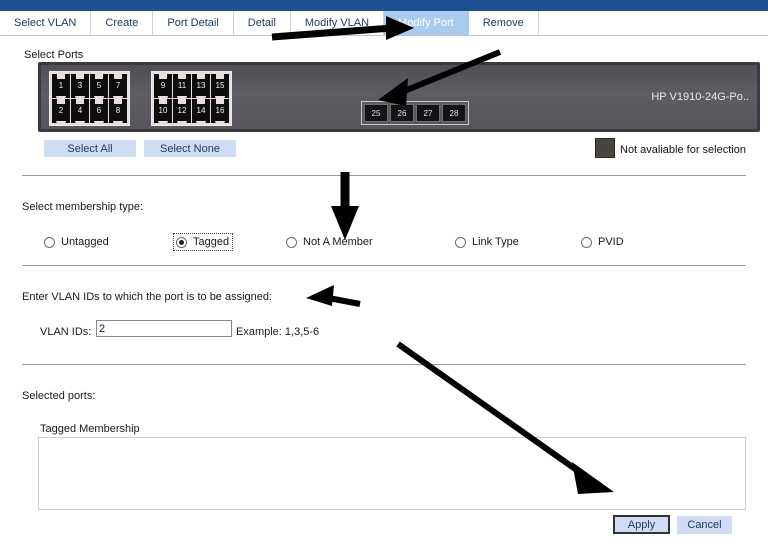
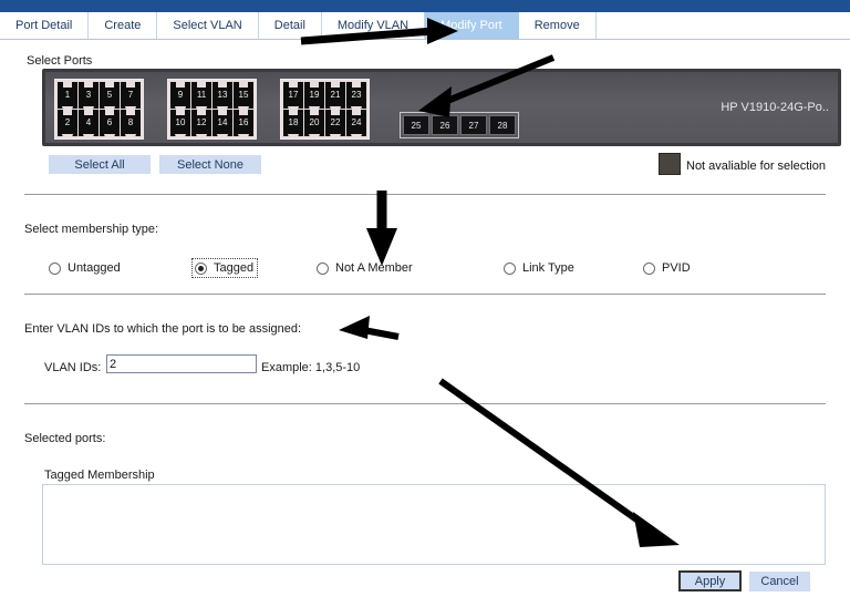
- Select VLAN
+ Port Detail
  Create
- Port Detail
+ Select VLAN
  Detail
  Modify VLAN
  Modify Port
  Remove
  Select Ports
  1
  3
  5
  7
  2
  4
  6
  8
  9
  11
  13
  15
  10
  12
  14
  16
+ 17
+ 19
+ 21
+ 23
+ 18
+ 20
+ 22
+ 24
  25
  26
  27
  28
  HP V1910-24G-Po..
  Select All
  Select None
  Not avaliable for selection
  Select membership type:
  Untagged
  Tagged
  Not A Member
  Link Type
  PVID
  Enter VLAN IDs to which the port is to be assigned:
  VLAN IDs:
  2
- Example: 1,3,5-6
+ Example: 1,3,5-10
  Selected ports:
  Tagged Membership
  Apply
  Cancel
